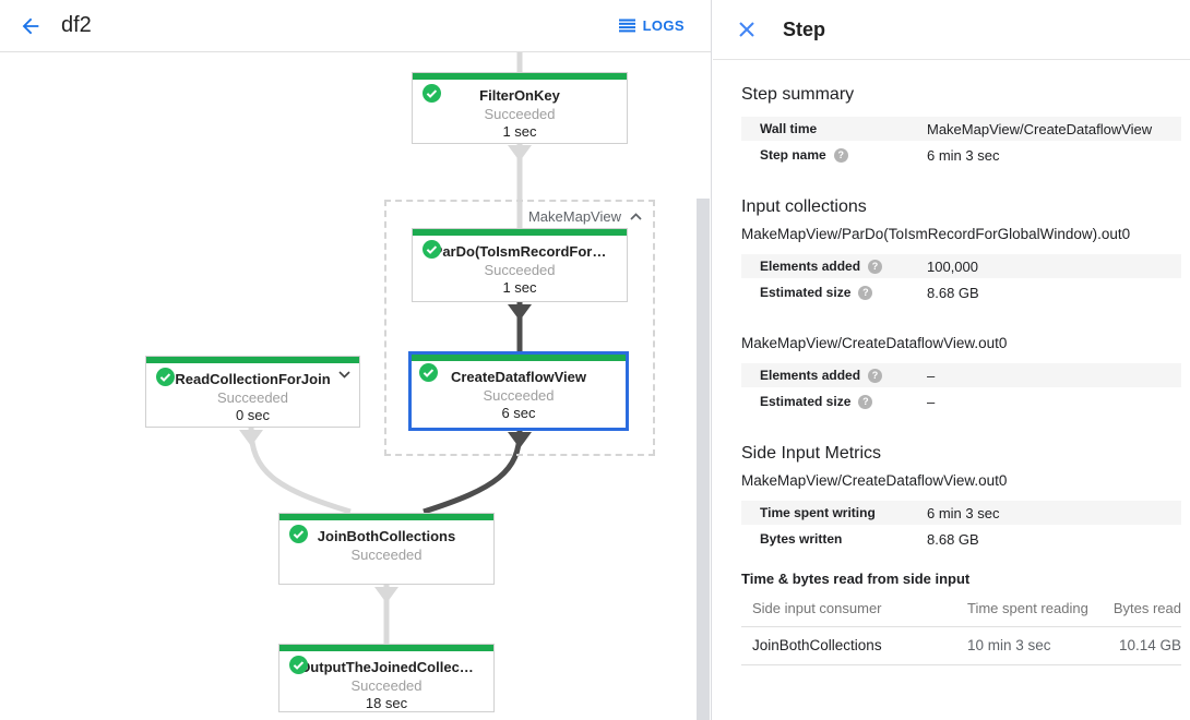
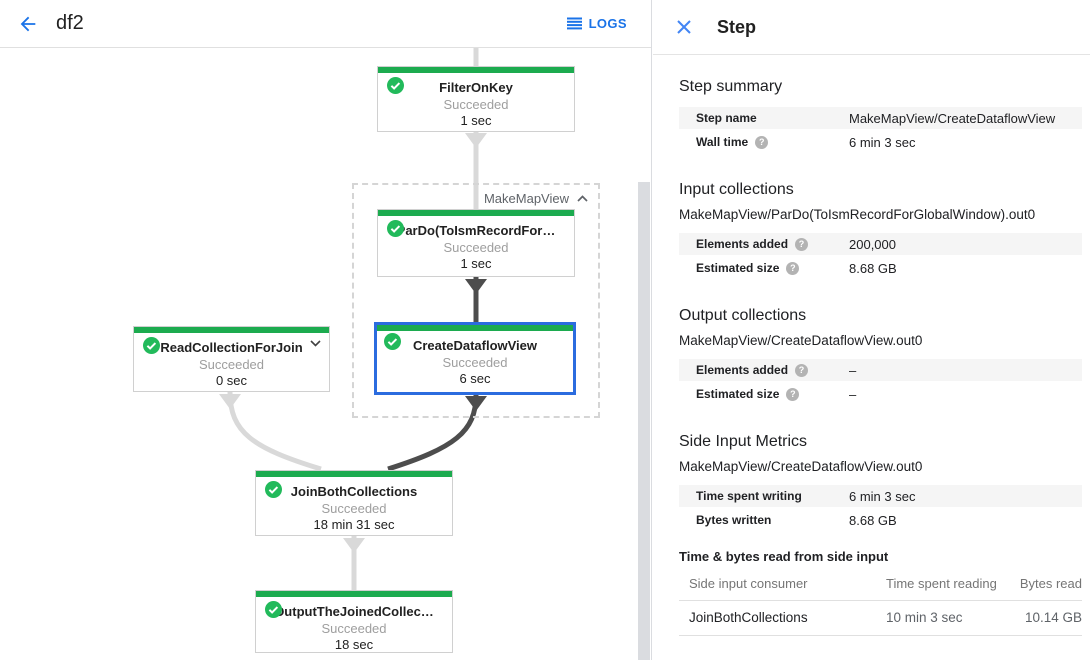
  df2
  LOGS
  MakeMapView
  FilterOnKey
  Succeeded
  1 sec
  arDo(ToIsmRecordFor…
  Succeeded
  1 sec
  CreateDataflowView
  Succeeded
  6 sec
  ReadCollectionForJoin
  Succeeded
  0 sec
  JoinBothCollections
  Succeeded
+ 18 min 31 sec
  utputTheJoinedCollec…
  Succeeded
  18 sec
  Step
  Step summary
- Wall time
+ Step name
  MakeMapView/CreateDataflowView
- Step name
+ Wall time
  ?
  6 min 3 sec
  Input collections
  MakeMapView/ParDo(ToIsmRecordForGlobalWindow).out0
  Elements added
  ?
- 100,000
+ 200,000
  Estimated size
  ?
  8.68 GB
+ Output collections
  MakeMapView/CreateDataflowView.out0
  Elements added
  ?
  –
  Estimated size
  ?
  –
  Side Input Metrics
  MakeMapView/CreateDataflowView.out0
  Time spent writing
  6 min 3 sec
  Bytes written
  8.68 GB
  Time & bytes read from side input
  Side input consumer
  Time spent reading
  Bytes read
  JoinBothCollections
  10 min 3 sec
  10.14 GB
